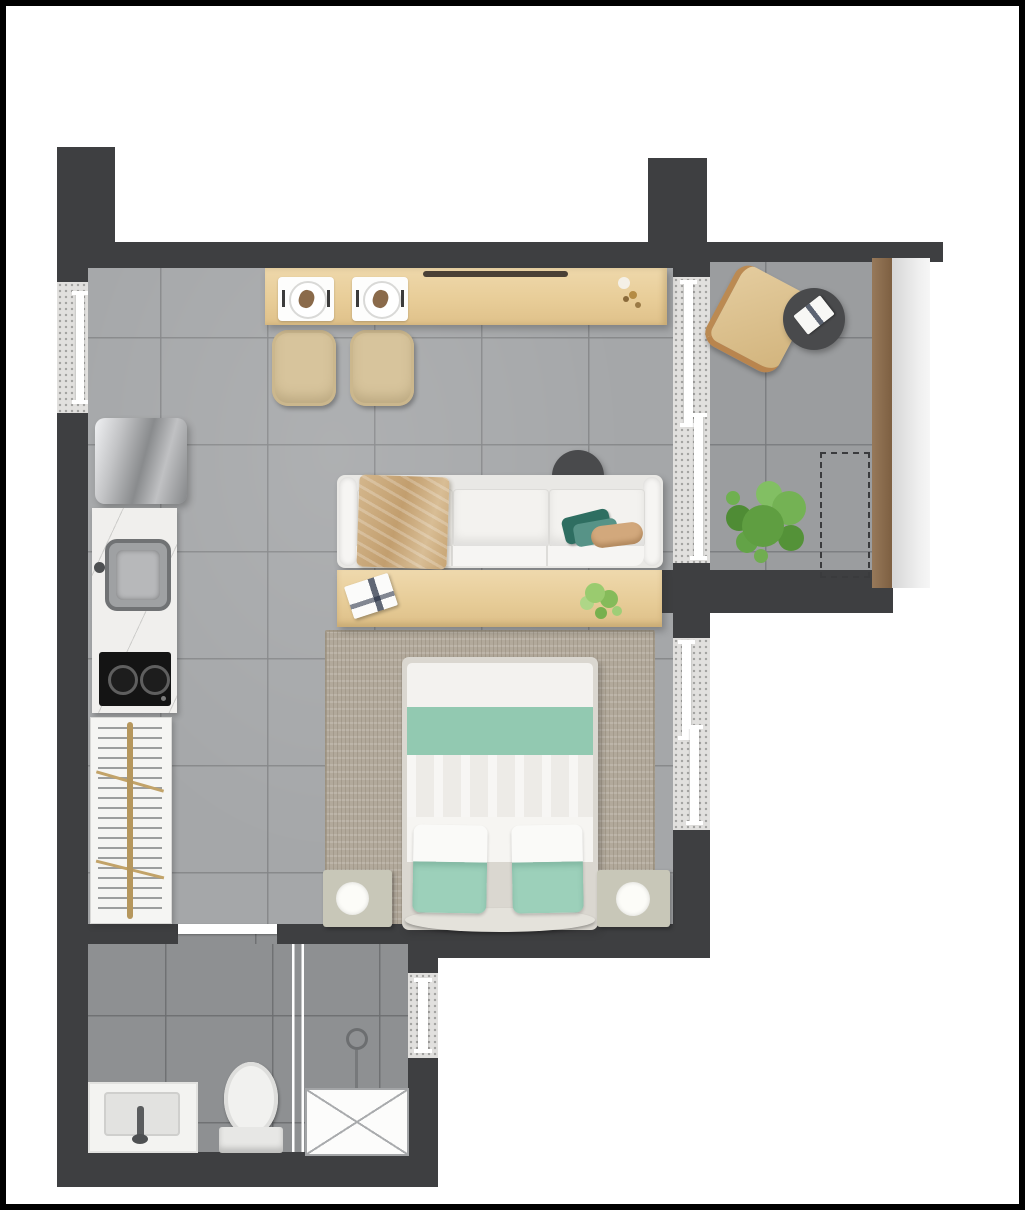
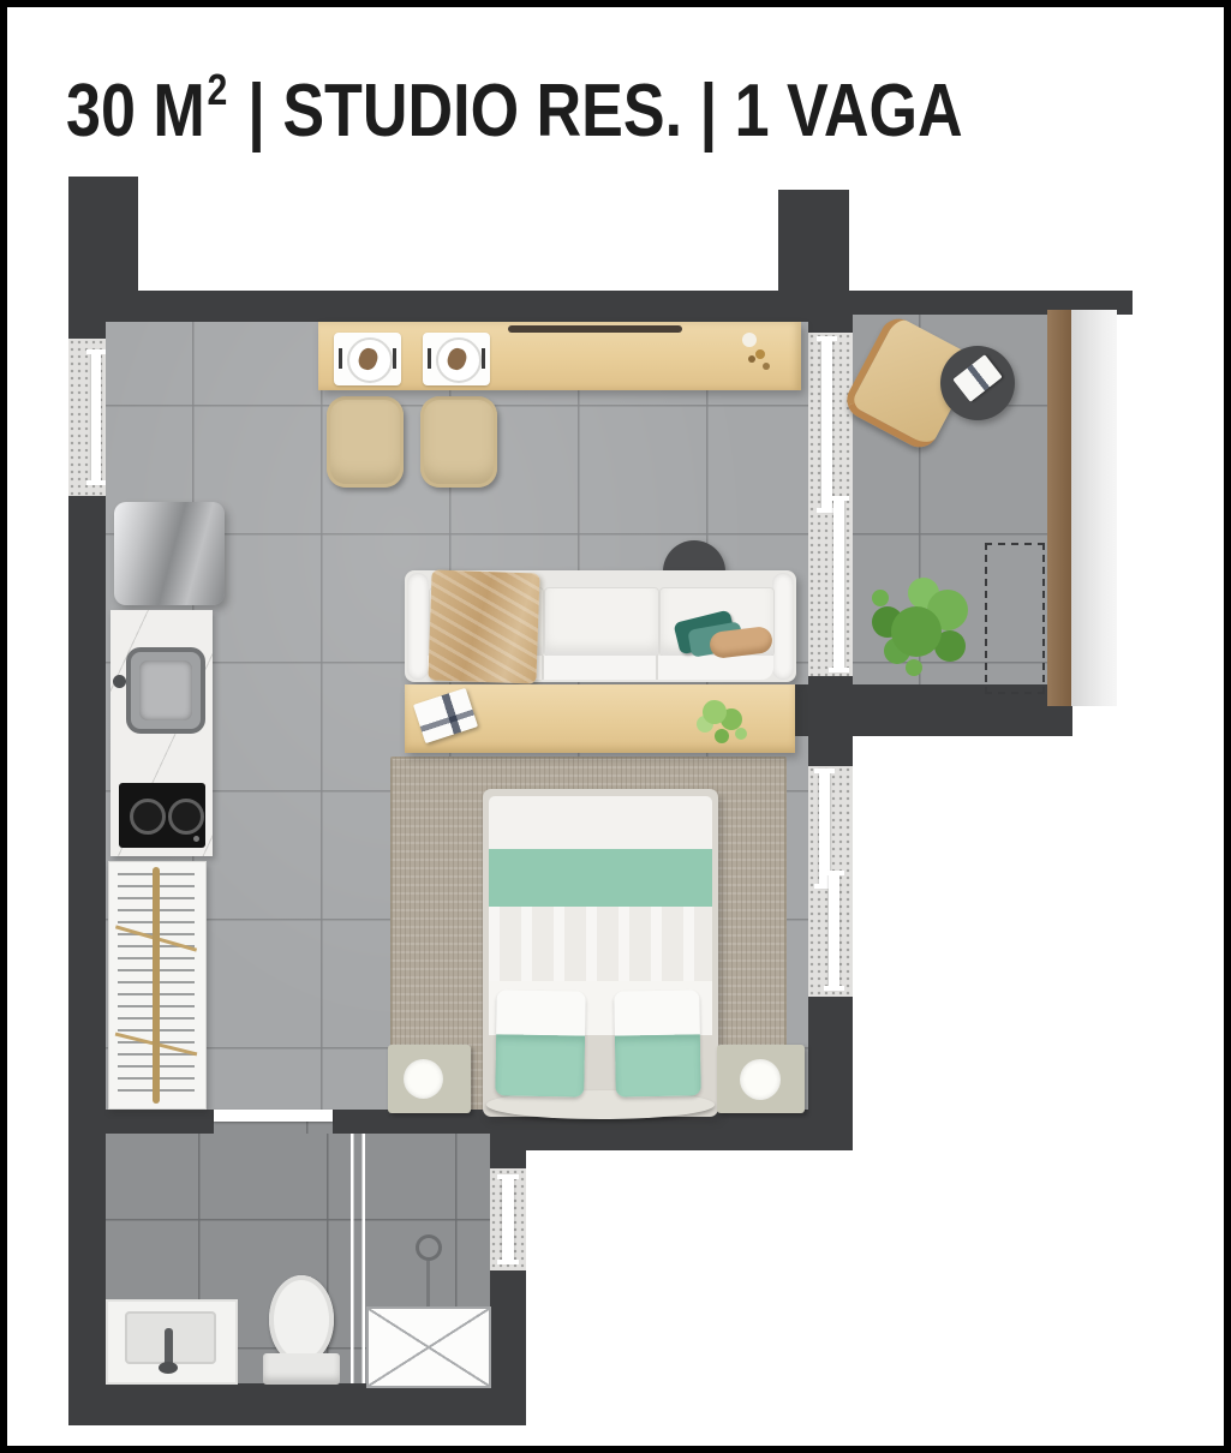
+ 30 M2 | STUDIO RES. | 1 VAGA
